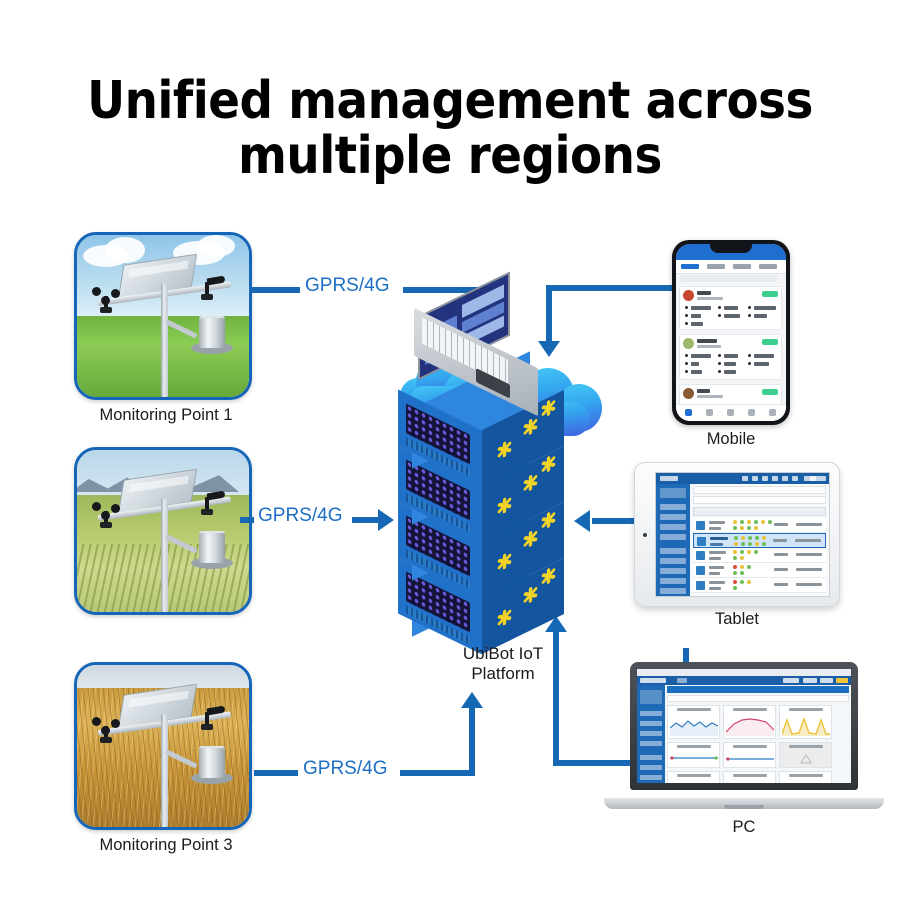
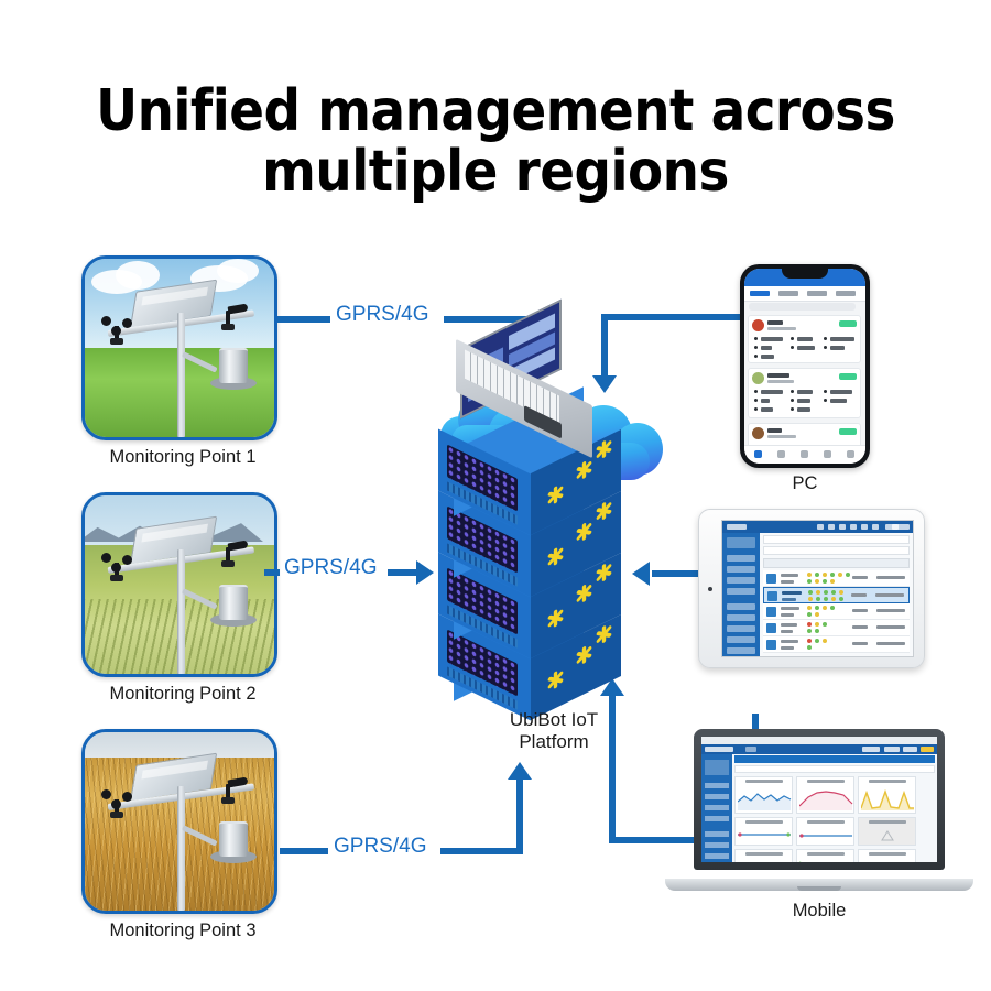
  Unified management across
  multiple regions
  Monitoring Point 1
+ Monitoring Point 2
  Monitoring Point 3
  GPRS/4G
  GPRS/4G
  GPRS/4G
  UbiBot IoT
  Platform
- Mobile
+ PC
- Tablet
- PC
+ Mobile
